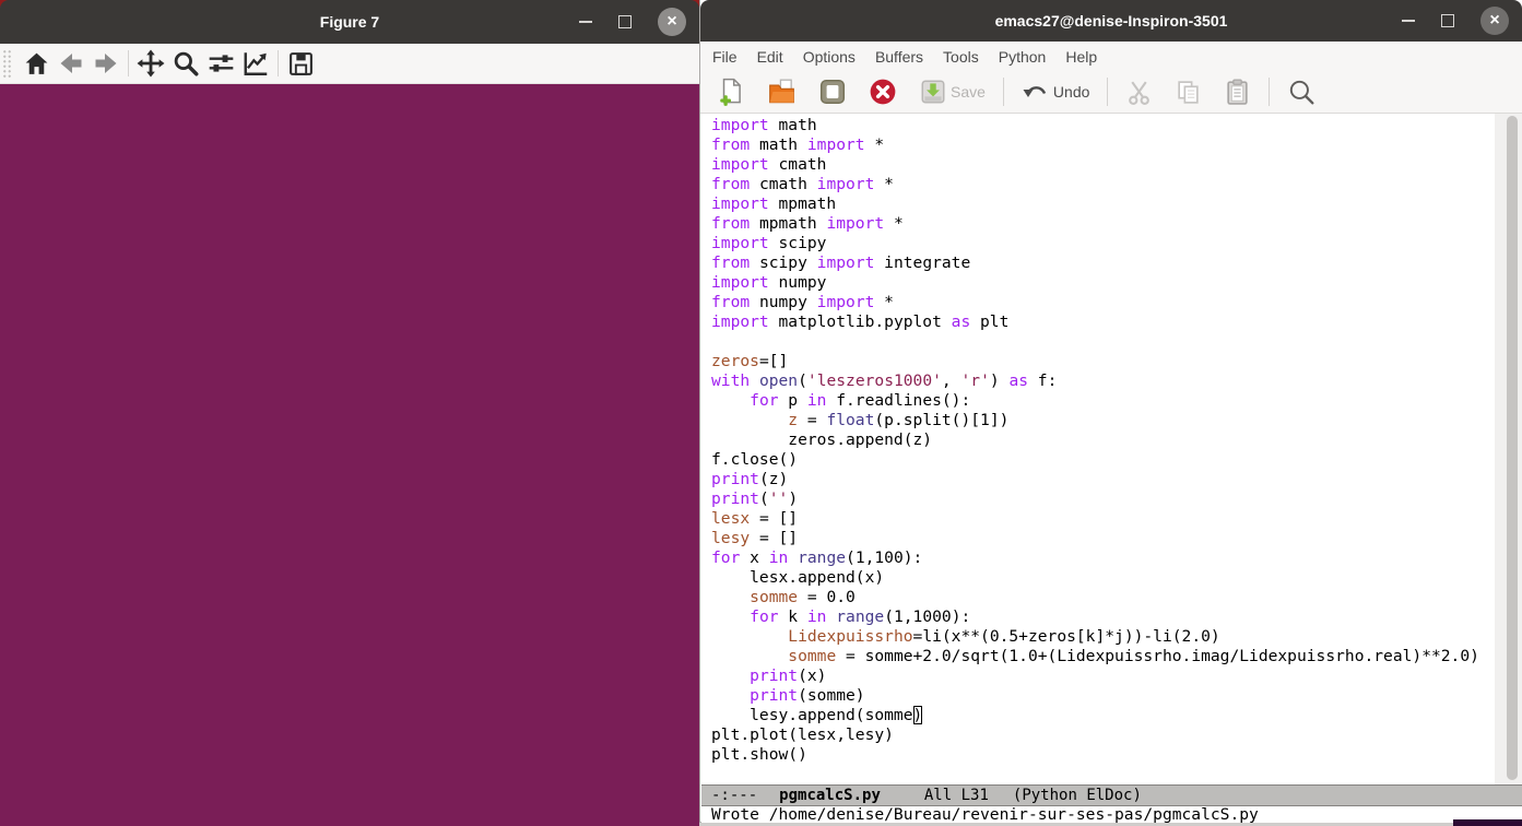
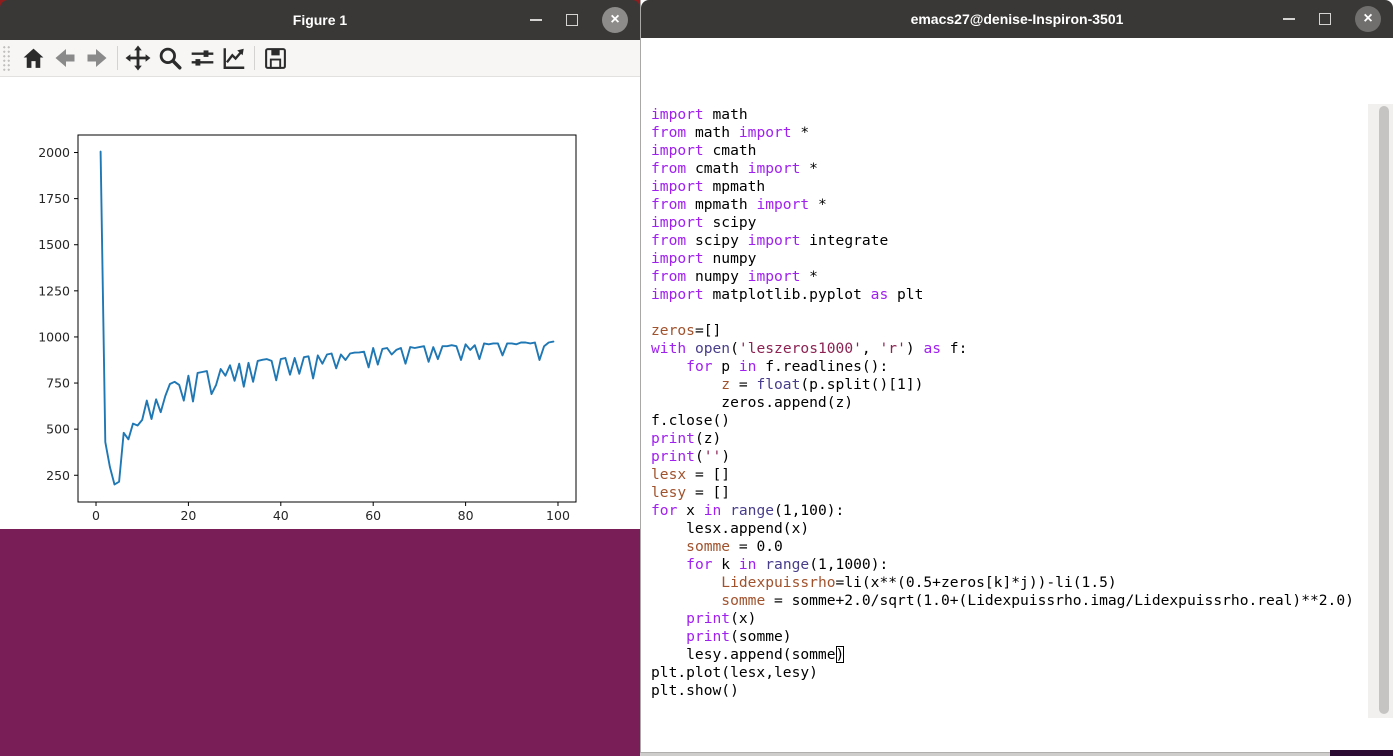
- Figure 7
+ Figure 1
  ×
+ 0
+ 20
+ 40
+ 60
+ 80
+ 100
+ 250
+ 500
+ 750
+ 1000
+ 1250
+ 1500
+ 1750
+ 2000
  emacs27@denise-Inspiron-3501
  ×
- File
- Edit
- Options
- Buffers
- Tools
- Python
- Help
- Save
- Undo
- import math from math import * import cmath from cmath import * import mpmath from mpmath import * import scipy from scipy import integrate import numpy from numpy import * import matplotlib.pyplot as plt zeros=[] with open('leszeros1000', 'r') as f: for p in f.readlines(): z = float(p.split()[1]) zeros.append(z) f.close() print(z) print('') lesx = [] lesy = [] for x in range(1,100): lesx.append(x) somme = 0.0 for k in range(1,1000): Lidexpuissrho=li(x**(0.5+zeros[k]*j))-li(2.0) somme = somme+2.0/sqrt(1.0+(Lidexpuissrho.imag/Lidexpuissrho.real)**2.0) print(x) print(somme) lesy.append(somme) plt.plot(lesx,lesy) plt.show()
+ import math from math import * import cmath from cmath import * import mpmath from mpmath import * import scipy from scipy import integrate import numpy from numpy import * import matplotlib.pyplot as plt zeros=[] with open('leszeros1000', 'r') as f: for p in f.readlines(): z = float(p.split()[1]) zeros.append(z) f.close() print(z) print('') lesx = [] lesy = [] for x in range(1,100): lesx.append(x) somme = 0.0 for k in range(1,1000): Lidexpuissrho=li(x**(0.5+zeros[k]*j))-li(1.5) somme = somme+2.0/sqrt(1.0+(Lidexpuissrho.imag/Lidexpuissrho.real)**2.0) print(x) print(somme) lesy.append(somme) plt.plot(lesx,lesy) plt.show()
- -:---
- pgmcalcS.py
- All L31
- (Python ElDoc)
- Wrote /home/denise/Bureau/revenir-sur-ses-pas/pgmcalcS.py
